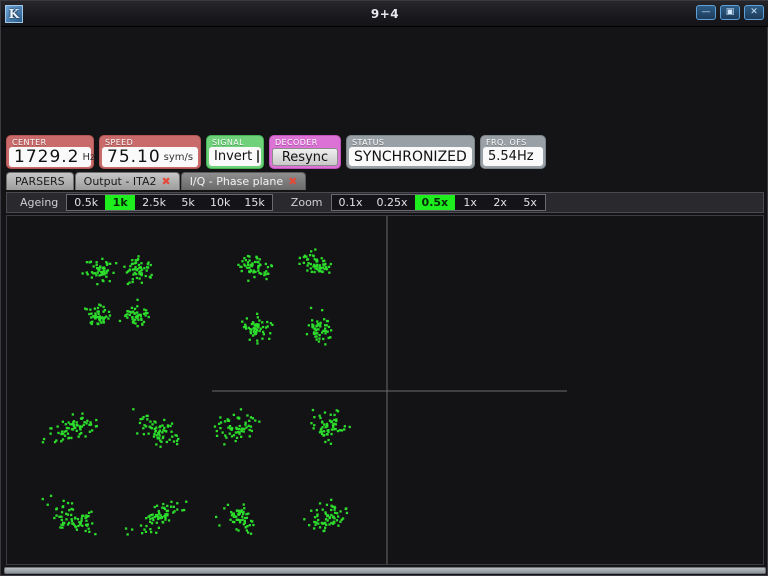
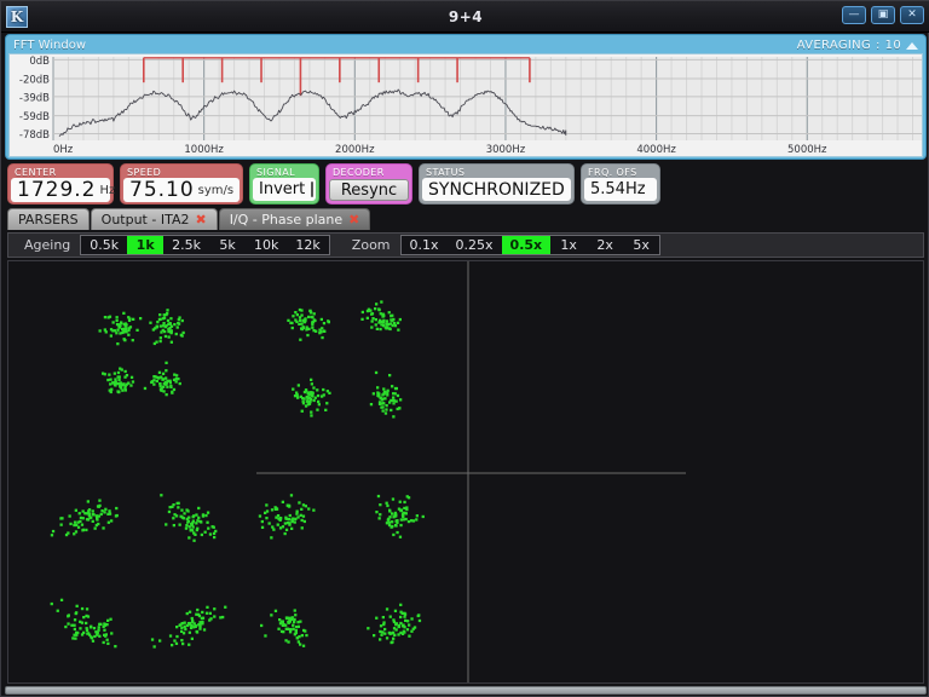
  K
  9+4
  —
  ▣
  ✕
+ FFT Window
+ AVERAGING
+ :
+ 10
+ 0dB
+ -20dB
+ -39dB
+ -59dB
+ -78dB
+ 0Hz
+ 1000Hz
+ 2000Hz
+ 3000Hz
+ 4000Hz
+ 5000Hz
  CENTER
  1729.2
  Hz
  SPEED
  75.10
  sym/s
  SIGNAL
  Invert
  DECODER
  Resync
  STATUS
  SYNCHRONIZED
  FRQ. OFS
  5.54Hz
  PARSERS
  Output - ITA2
  ✖
  I/Q - Phase plane
  ✖
  Ageing
  0.5k
  1k
  2.5k
  5k
  10k
- 15k
+ 12k
  Zoom
  0.1x
  0.25x
  0.5x
  1x
  2x
  5x
